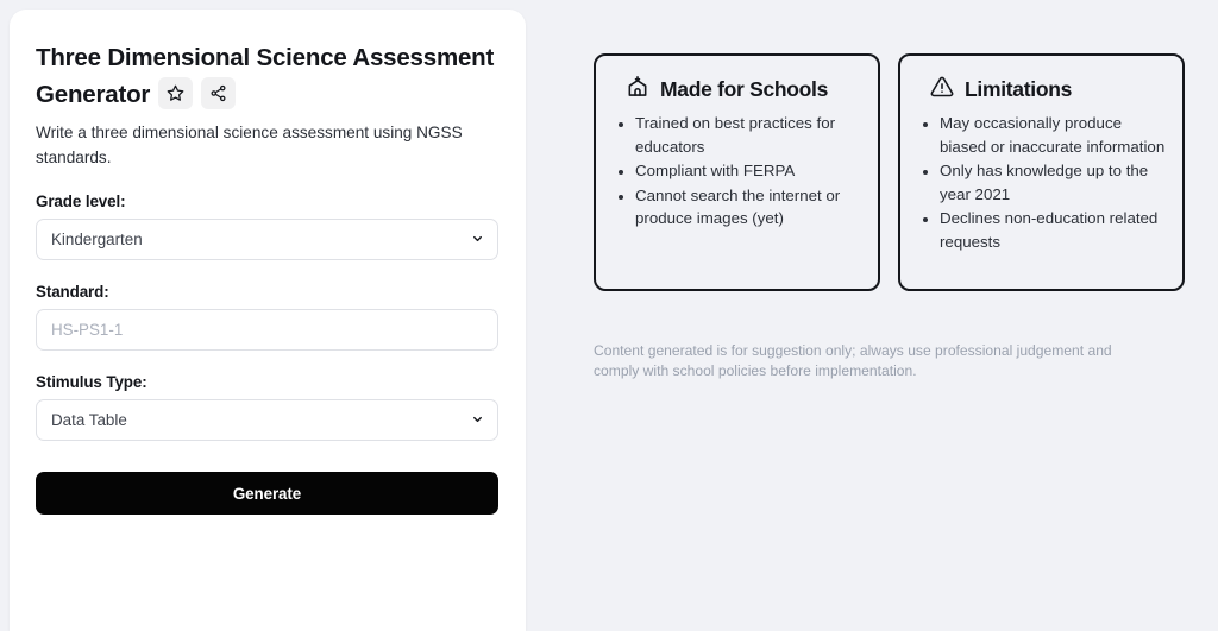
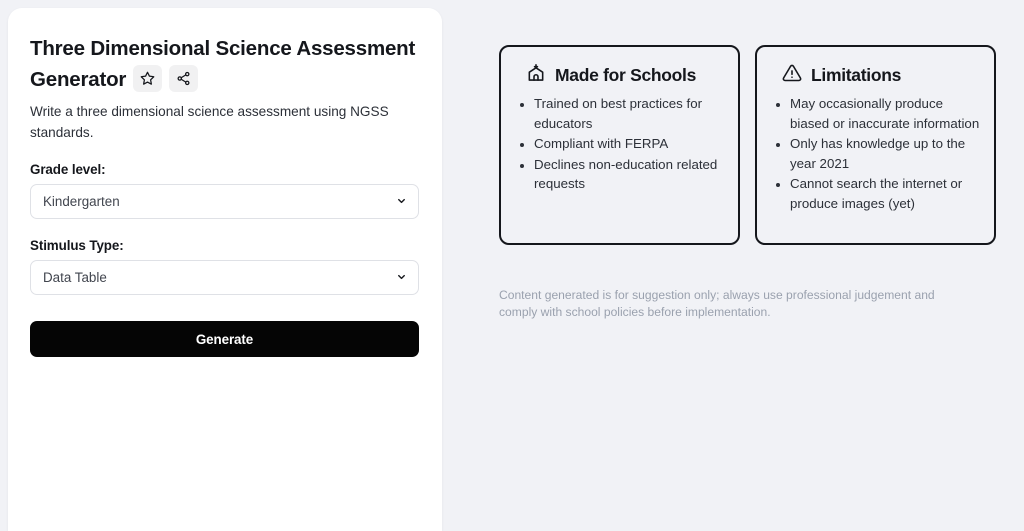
  Three Dimensional Science Assessment Generator
  Write a three dimensional science assessment using NGSS standards.
  Grade level:
  Kindergarten
- Standard:
- HS-PS1-1
  Stimulus Type:
  Data Table
  Generate
  Made for Schools
  Trained on best practices for educators
  Compliant with FERPA
- Cannot search the internet or produce images (yet)
+ Declines non-education related requests
  Limitations
  May occasionally produce biased or inaccurate information
  Only has knowledge up to the year 2021
- Declines non-education related requests
+ Cannot search the internet or produce images (yet)
  Content generated is for suggestion only; always use professional judgement and comply with school policies before implementation.
